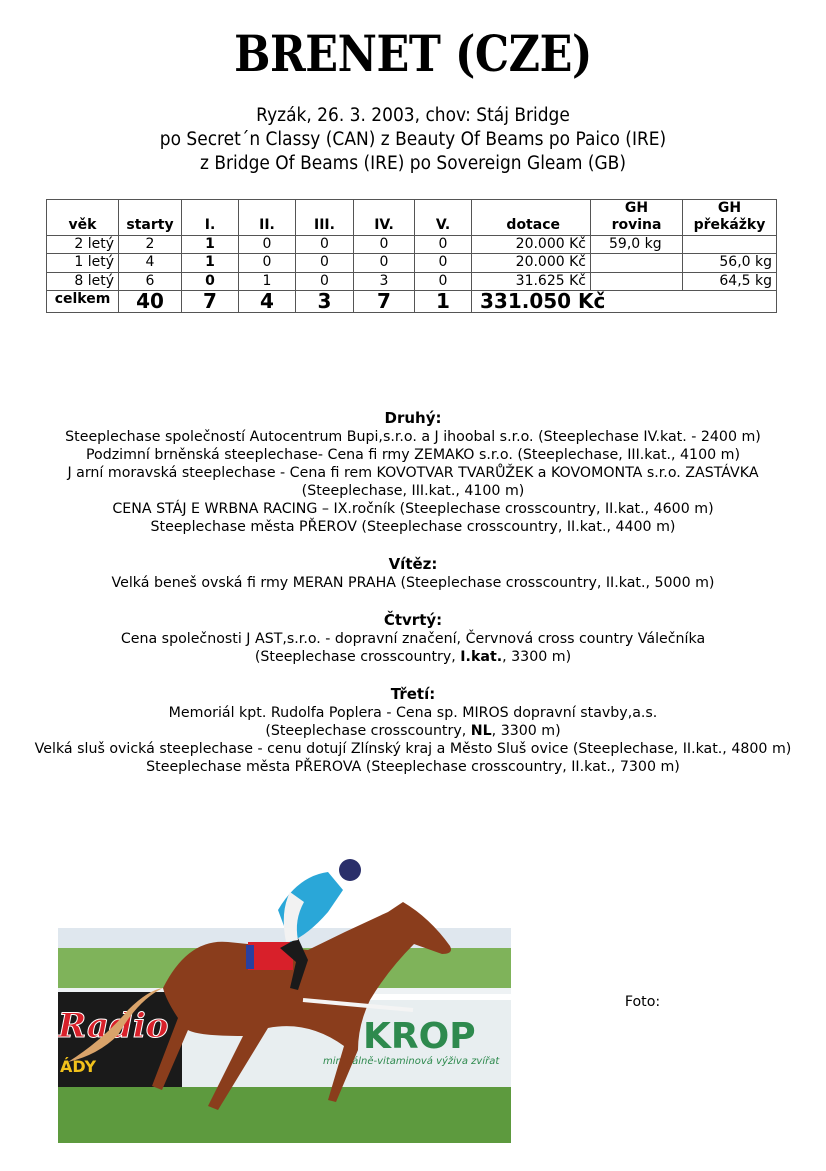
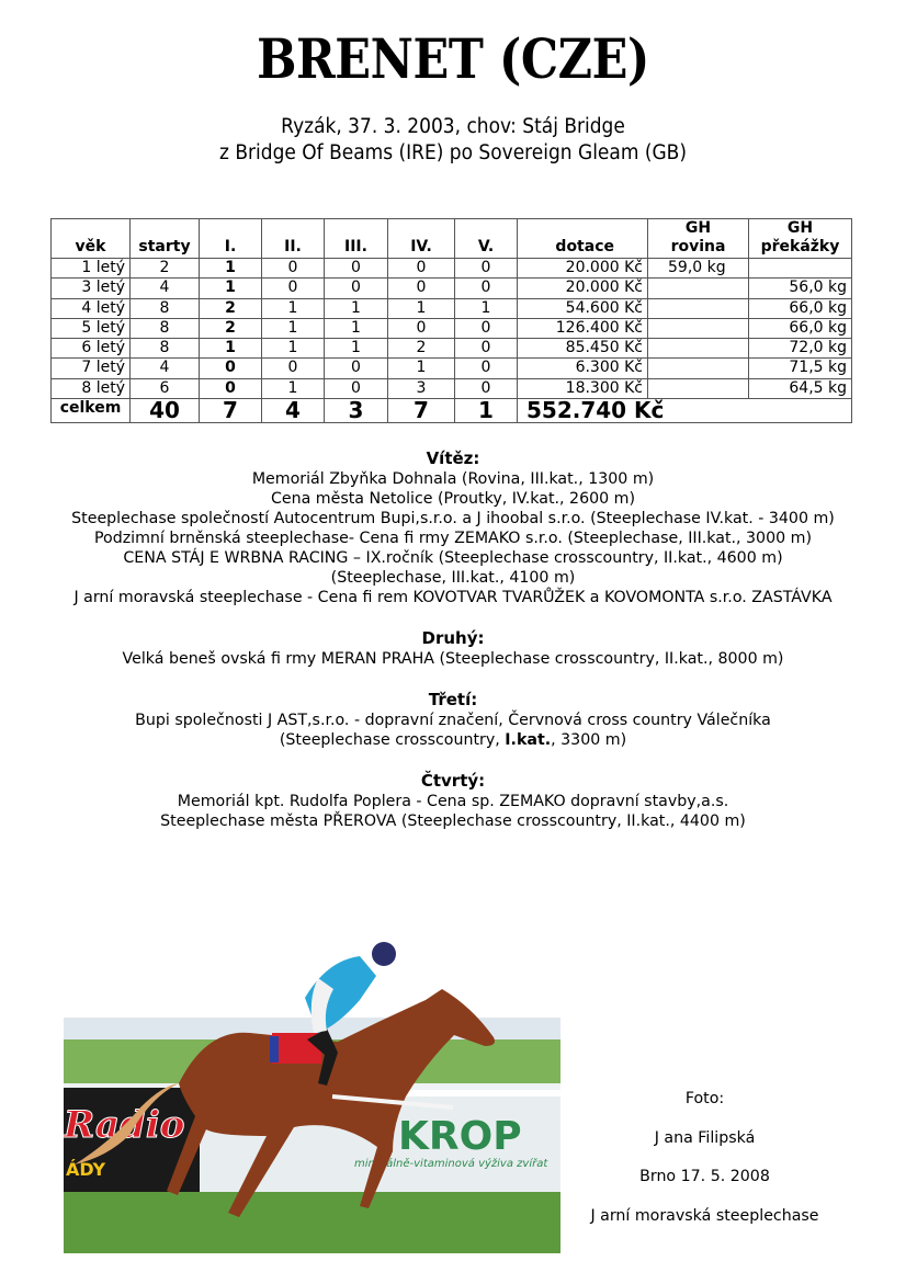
  BRENET (CZE)
- Ryzák, 26. 3. 2003, chov: Stáj Bridge
+ Ryzák, 37. 3. 2003, chov: Stáj Bridge
- po Secret´n Classy (CAN) z Beauty Of Beams po Paico (IRE)
  z Bridge Of Beams (IRE) po Sovereign Gleam (GB)
  věk	starty	I.	II.	III.	IV.	V.	dotace	GH rovina	GH překážky
- 2 letý	2	1	0	0	0	0	20.000 Kč	59,0 kg
+ 1 letý	2	1	0	0	0	0	20.000 Kč	59,0 kg
- 1 letý	4	1	0	0	0	0	20.000 Kč		56,0 kg
+ 3 letý	4	1	0	0	0	0	20.000 Kč		56,0 kg
+ 4 letý	8	2	1	1	1	1	54.600 Kč		66,0 kg
+ 5 letý	8	2	1	1	0	0	126.400 Kč		66,0 kg
+ 6 letý	8	1	1	1	2	0	85.450 Kč		72,0 kg
+ 7 letý	4	0	0	0	1	0	6.300 Kč		71,5 kg
- 8 letý	6	0	1	0	3	0	31.625 Kč		64,5 kg
+ 8 letý	6	0	1	0	3	0	18.300 Kč		64,5 kg
- celkem	40	7	4	3	7	1	331.050 Kč
+ celkem	40	7	4	3	7	1	552.740 Kč
- Druhý:
+ Vítěz:
+ Memoriál Zbyňka Dohnala (Rovina, III.kat., 1300 m)
+ Cena města Netolice (Proutky, IV.kat., 2600 m)
- Steeplechase společností Autocentrum Bupi,s.r.o. a J ihoobal s.r.o. (Steeplechase IV.kat. - 2400 m)
+ Steeplechase společností Autocentrum Bupi,s.r.o. a J ihoobal s.r.o. (Steeplechase IV.kat. - 3400 m)
- Podzimní brněnská steeplechase- Cena fi rmy ZEMAKO s.r.o. (Steeplechase, III.kat., 4100 m)
+ Podzimní brněnská steeplechase- Cena fi rmy ZEMAKO s.r.o. (Steeplechase, III.kat., 3000 m)
- J arní moravská steeplechase - Cena fi rem KOVOTVAR TVARŮŽEK a KOVOMONTA s.r.o. ZASTÁVKA
+ CENA STÁJ E WRBNA RACING – IX.ročník (Steeplechase crosscountry, II.kat., 4600 m)
  (Steeplechase, III.kat., 4100 m)
- CENA STÁJ E WRBNA RACING – IX.ročník (Steeplechase crosscountry, II.kat., 4600 m)
+ J arní moravská steeplechase - Cena fi rem KOVOTVAR TVARŮŽEK a KOVOMONTA s.r.o. ZASTÁVKA
- Steeplechase města PŘEROV (Steeplechase crosscountry, II.kat., 4400 m)
- Vítěz:
+ Druhý:
- Velká beneš ovská fi rmy MERAN PRAHA (Steeplechase crosscountry, II.kat., 5000 m)
+ Velká beneš ovská fi rmy MERAN PRAHA (Steeplechase crosscountry, II.kat., 8000 m)
- Čtvrtý:
+ Třetí:
- Cena společnosti J AST,s.r.o. - dopravní značení, Červnová cross country Válečníka
+ Bupi společnosti J AST,s.r.o. - dopravní značení, Červnová cross country Válečníka
  (Steeplechase crosscountry, I.kat., 3300 m)
- Třetí:
+ Čtvrtý:
- Memoriál kpt. Rudolfa Poplera - Cena sp. MIROS dopravní stavby,a.s.
+ Memoriál kpt. Rudolfa Poplera - Cena sp. ZEMAKO dopravní stavby,a.s.
- (Steeplechase crosscountry, NL, 3300 m)
- Velká sluš ovická steeplechase - cenu dotují Zlínský kraj a Město Sluš ovice (Steeplechase, II.kat., 4800 m)
- Steeplechase města PŘEROVA (Steeplechase crosscountry, II.kat., 7300 m)
+ Steeplechase města PŘEROVA (Steeplechase crosscountry, II.kat., 4400 m)
  Raio
  ÁDY
  KROP
  minálně-vitaminová výživa zvířat
  Foto:
+ J ana Filipská
+ Brno 17. 5. 2008
+ J arní moravská steeplechase
